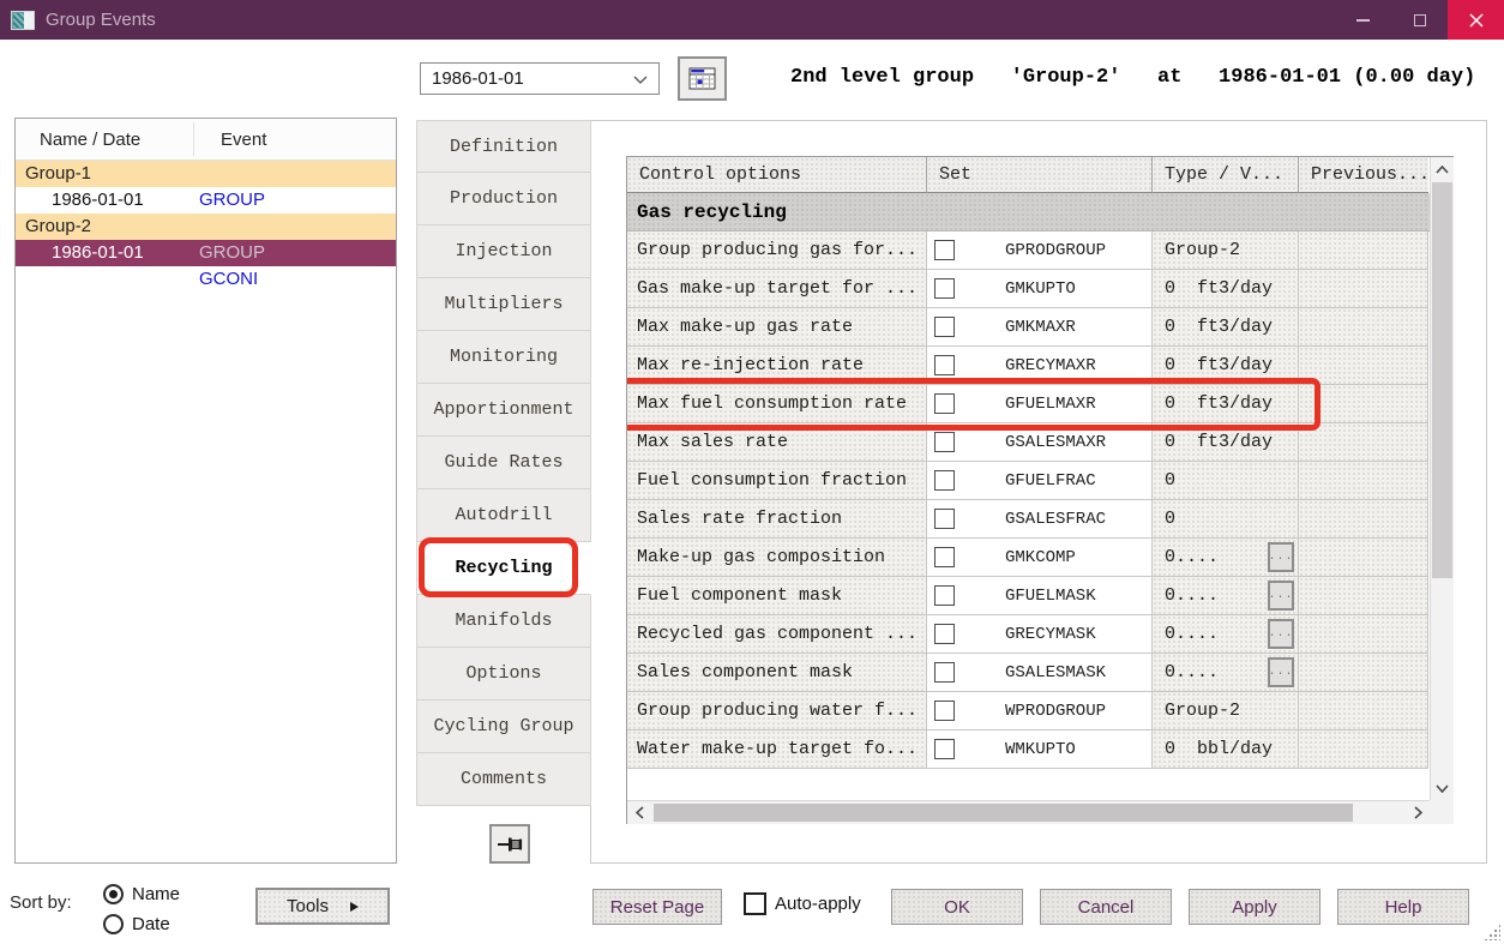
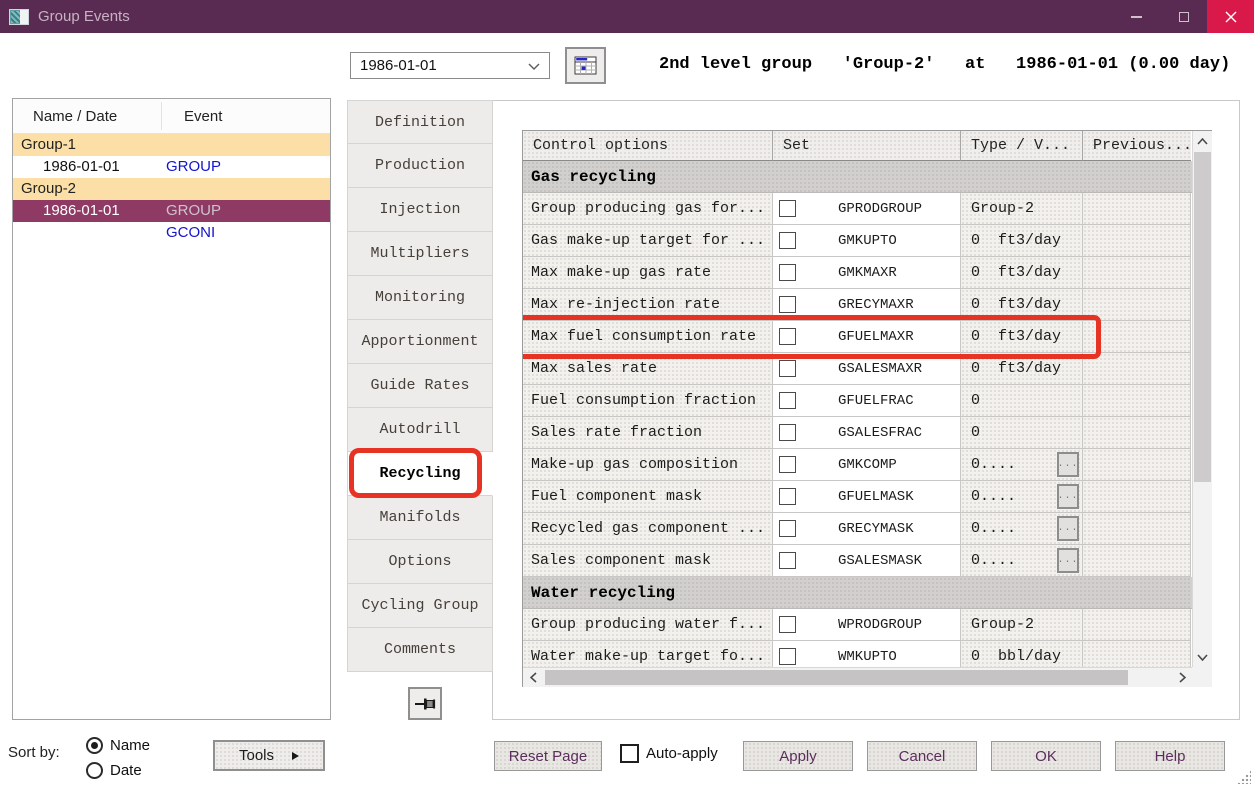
  Group Events
  1986-01-01
  2nd level group 'Group-2' at 1986-01-01 (0.00 day)
  Name / Date
  Event
  Group-1
  1986-01-01
  GROUP
  Group-2
  1986-01-01
  GROUP
  GCONI
  Definition
  Production
  Injection
  Multipliers
  Monitoring
  Apportionment
  Guide Rates
  Autodrill
  Recycling
  Manifolds
  Options
  Cycling Group
  Comments
  Control options
  Set
  Type / V...
  Previous...
  Gas recycling
  Group producing gas for...
  GPRODGROUP
  Group-2
  Gas make-up target for ...
  GMKUPTO
  0 ft3/day
  Max make-up gas rate
  GMKMAXR
  0 ft3/day
  Max re-injection rate
  GRECYMAXR
  0 ft3/day
  Max fuel consumption rate
  GFUELMAXR
  0 ft3/day
  Max sales rate
  GSALESMAXR
  0 ft3/day
  Fuel consumption fraction
  GFUELFRAC
  0
  Sales rate fraction
  GSALESFRAC
  0
  Make-up gas composition
  GMKCOMP
  0....
  ...
  Fuel component mask
  GFUELMASK
  0....
  ...
  Recycled gas component ...
  GRECYMASK
  0....
  ...
  Sales component mask
  GSALESMASK
  0....
  ...
+ Water recycling
  Group producing water f...
  WPRODGROUP
  Group-2
  Water make-up target fo...
  WMKUPTO
  0 bbl/day
  Sort by:
  Name
  Date
  Tools
  Reset Page
  Auto-apply
- OK
+ Apply
  Cancel
- Apply
+ OK
  Help
